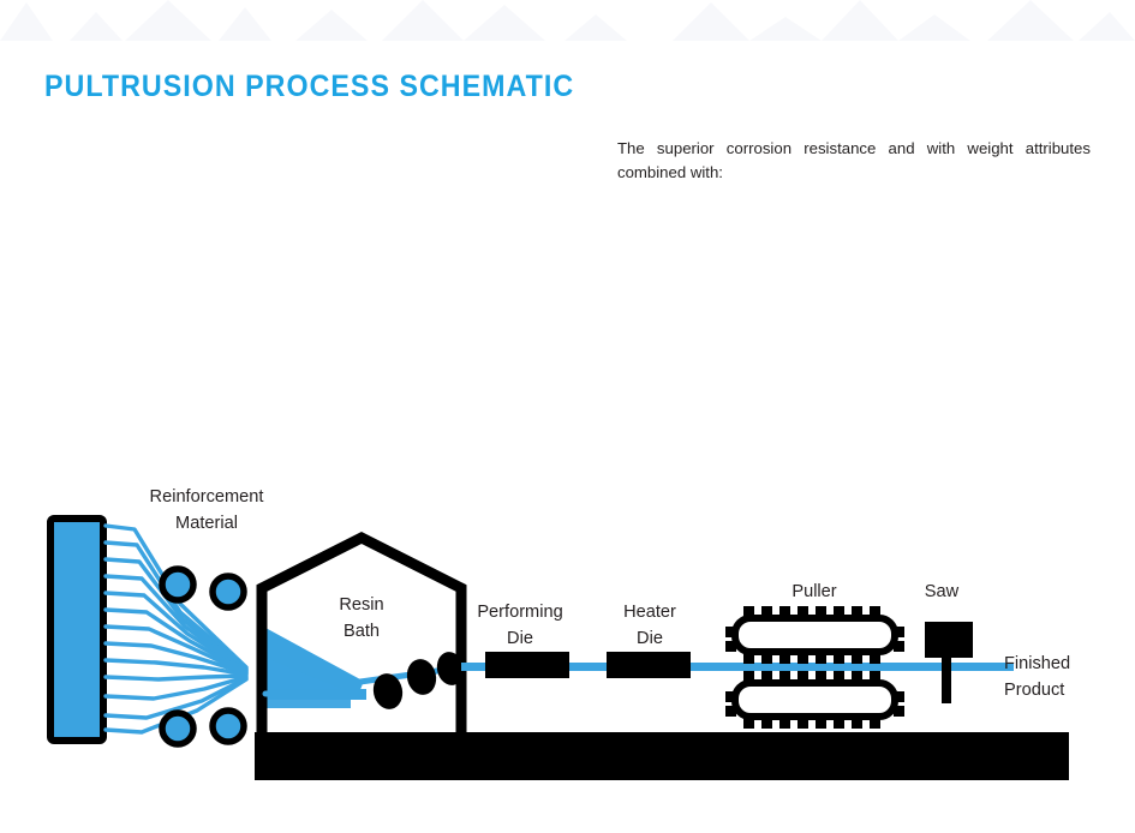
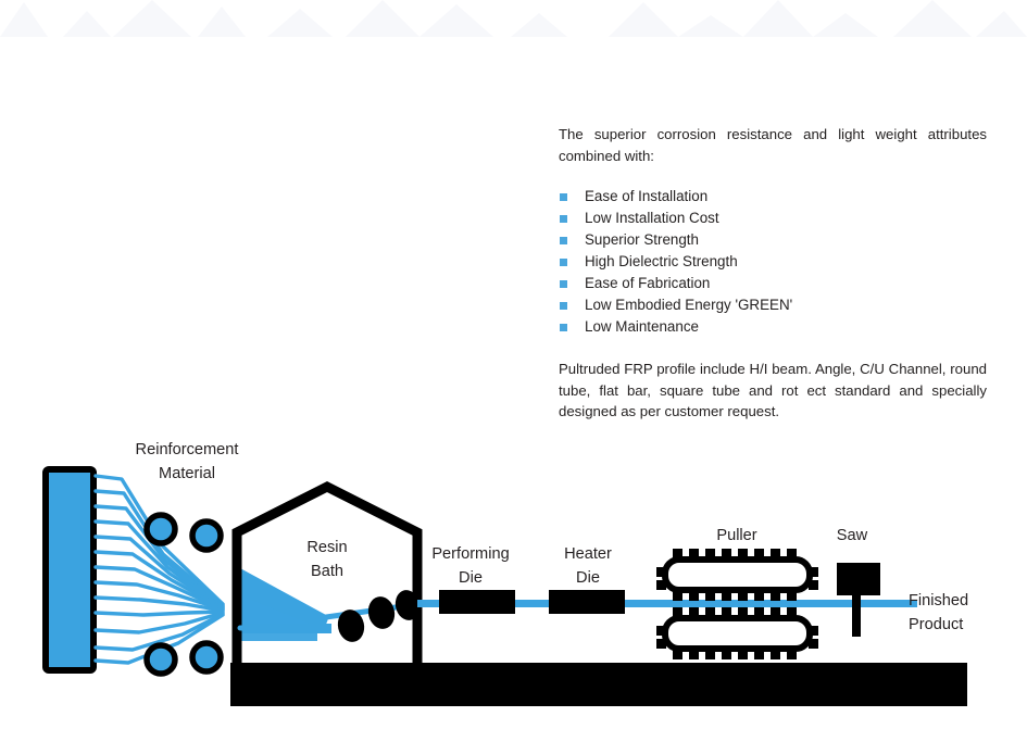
- PULTRUSION PROCESS SCHEMATIC
- The superior corrosion resistance and with weight attributes combined with:
+ The superior corrosion resistance and light weight attributes combined with:
+ Ease of Installation
+ Low Installation Cost
+ Superior Strength
+ High Dielectric Strength
+ Ease of Fabrication
+ Low Embodied Energy 'GREEN'
+ Low Maintenance
+ Pultruded FRP profile include H/I beam. Angle, C/U Channel, round tube, flat bar, square tube and rot ect standard and specially designed as per customer request.
  Reinforcement
  Material
  Resin
  Bath
  Performing
  Die
  Heater
  Die
  Puller
  Saw
  Finished
  Product
